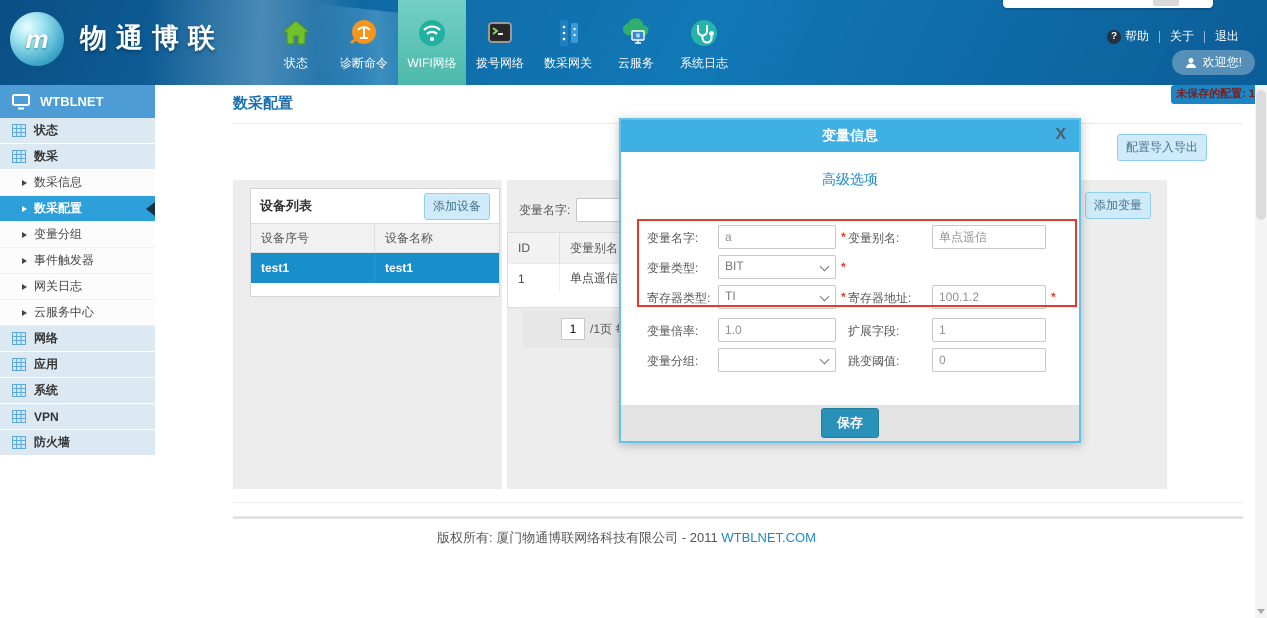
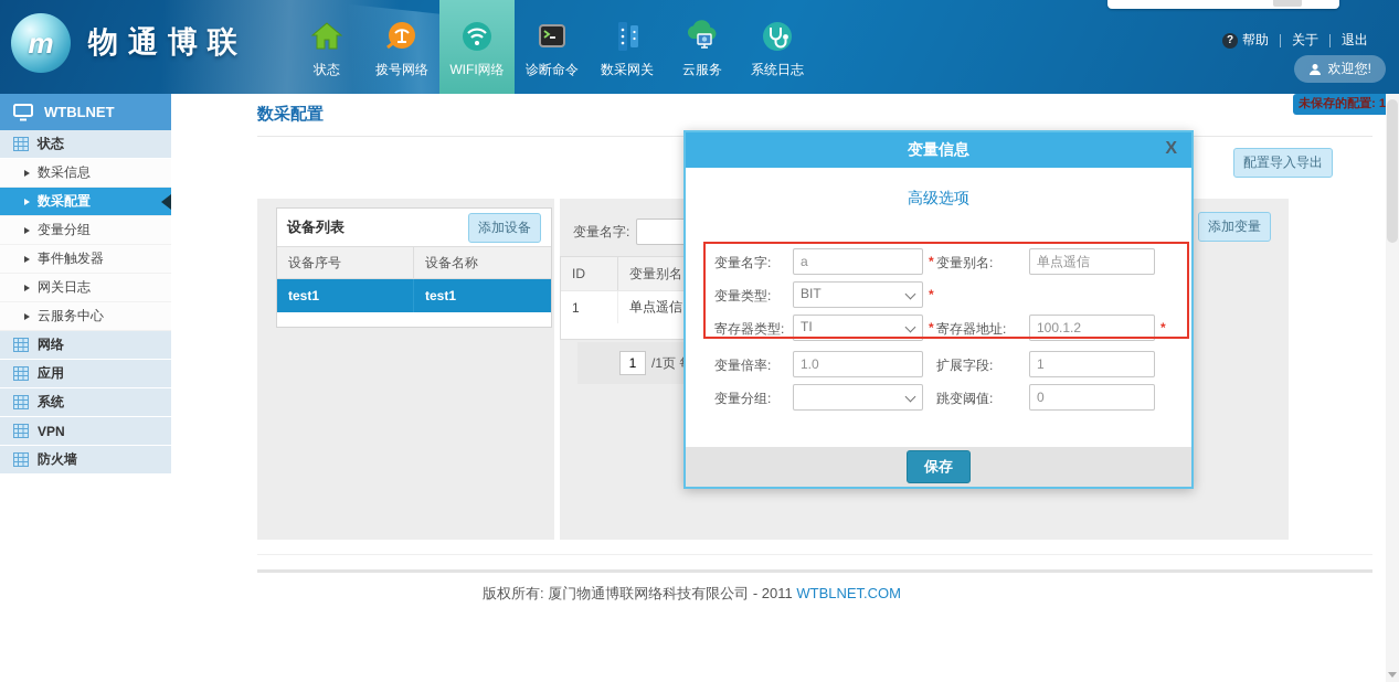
  m
  物通博联
  状态
- 诊断命令
+ 拨号网络
  WIFI网络
- 拨号网络
+ 诊断命令
  数采网关
  云服务
  系统日志
  ?
  帮助
  关于
  退出
  欢迎您!
  WTBLNET
  状态
- 数采
  数采信息
  数采配置
  变量分组
  事件触发器
  网关日志
  云服务中心
  网络
  应用
  系统
  VPN
  防火墙
  数采配置
  未保存的配置: 1
  配置导入导出
  设备列表
  添加设备
  设备序号
  设备名称
  test1
  test1
  变量名字:
  添加变量
  ID
  变量别名
  1
  单点遥信
  1
  /1页
  变量信息
  X
  高级选项
  变量名字:
  a
  *
  变量别名:
  单点遥信
  变量类型:
  BIT
  *
  寄存器类型:
  TI
  *
  寄存器地址:
  100.1.2
  *
  变量倍率:
  1.0
  扩展字段:
  1
  变量分组:
  跳变阈值:
  0
  保存
  版权所有: 厦门物通博联网络科技有限公司 - 2011 WTBLNET.COM
